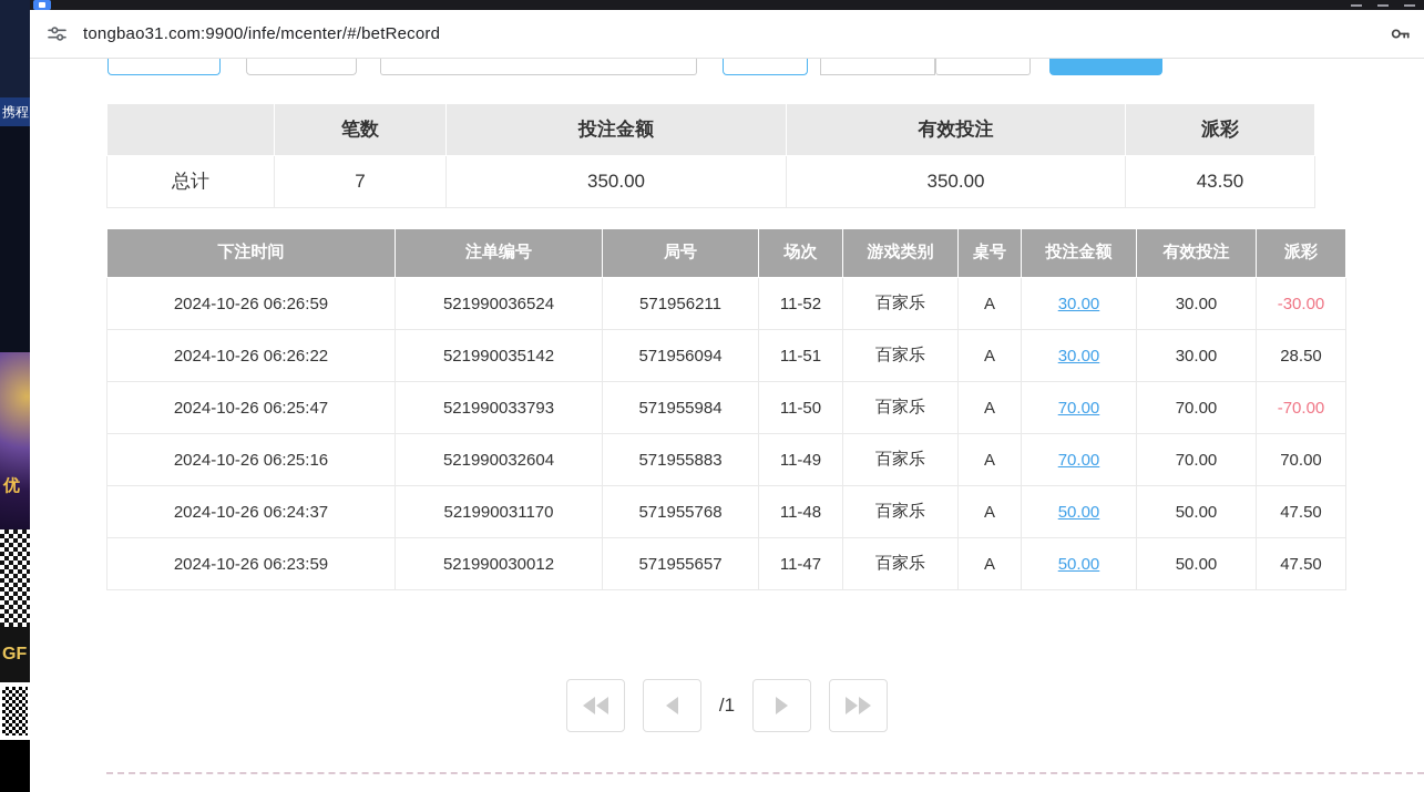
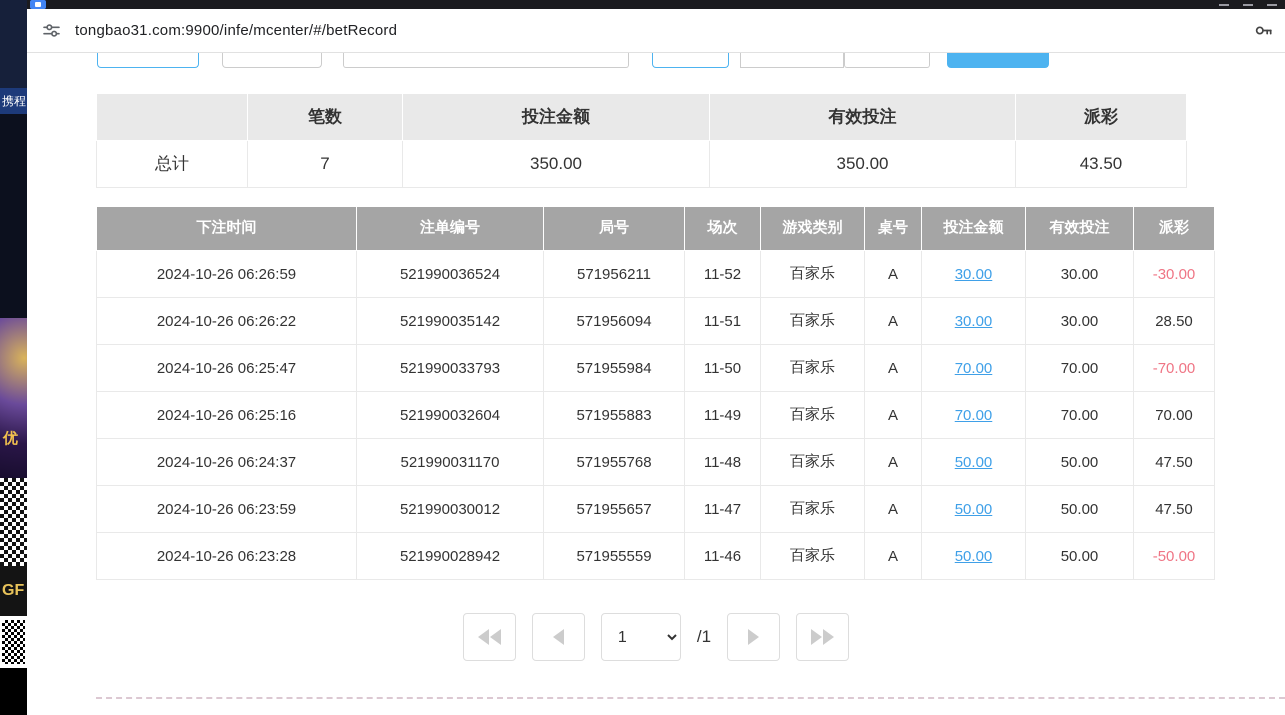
  携程
  优
  GF
  tongbao31.com:9900/infe/mcenter/#/betRecord
  	笔数	投注金额	有效投注	派彩
  总计	7	350.00	350.00	43.50
  下注时间	注单编号	局号	场次	游戏类别	桌号	投注金额	有效投注	派彩
  2024-10-26 06:26:59	521990036524	571956211	11-52	百家乐	A	30.00	30.00	-30.00
  2024-10-26 06:26:22	521990035142	571956094	11-51	百家乐	A	30.00	30.00	28.50
  2024-10-26 06:25:47	521990033793	571955984	11-50	百家乐	A	70.00	70.00	-70.00
  2024-10-26 06:25:16	521990032604	571955883	11-49	百家乐	A	70.00	70.00	70.00
  2024-10-26 06:24:37	521990031170	571955768	11-48	百家乐	A	50.00	50.00	47.50
  2024-10-26 06:23:59	521990030012	571955657	11-47	百家乐	A	50.00	50.00	47.50
+ 2024-10-26 06:23:28	521990028942	571955559	11-46	百家乐	A	50.00	50.00	-50.00
+ 1
  /1
